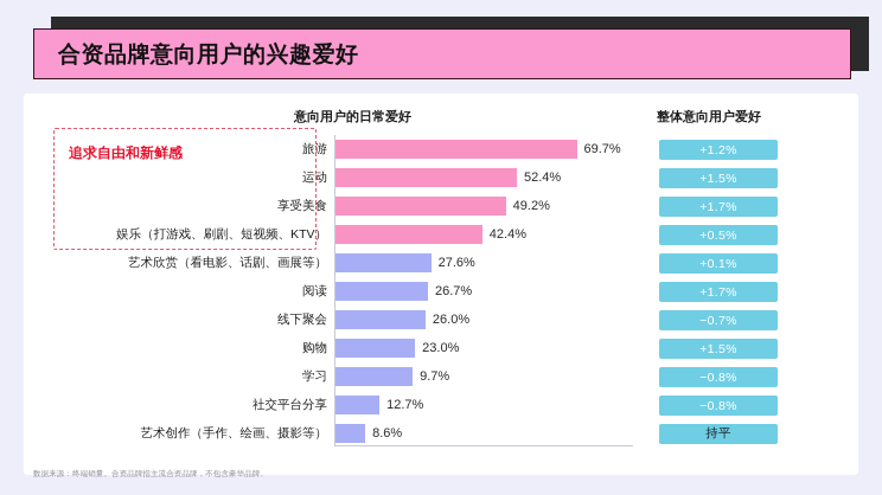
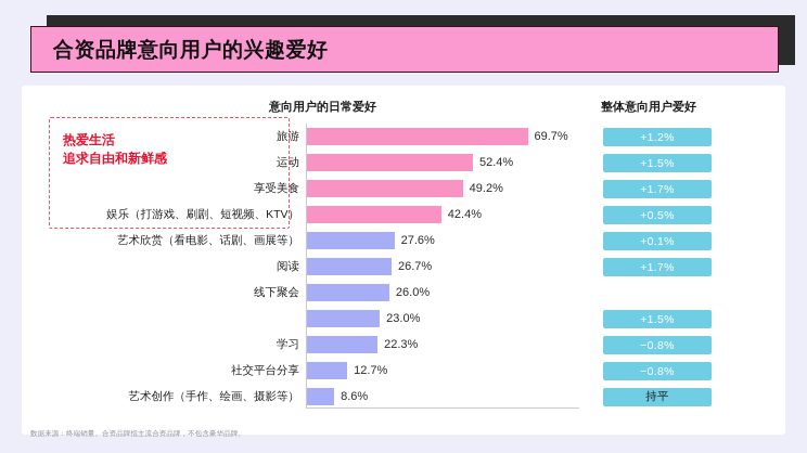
  合资品牌意向用户的兴趣爱好
  意向用户的日常爱好
  整体意向用户爱好
  旅游
  69.7%
  运动
  52.4%
  享受美食
  49.2%
  娱乐（打游戏、刷剧、短视频、KTV）
  42.4%
  艺术欣赏（看电影、话剧、画展等）
  27.6%
  阅读
  26.7%
  线下聚会
  26.0%
- 购物
  23.0%
  学习
- 9.7%
+ 22.3%
  社交平台分享
  12.7%
  艺术创作（手作、绘画、摄影等）
  8.6%
  +1.2%
  +1.5%
  +1.7%
  +0.5%
  +0.1%
  +1.7%
- −0.7%
  +1.5%
  −0.8%
  −0.8%
  持平
+ 热爱生活
  追求自由和新鲜感
